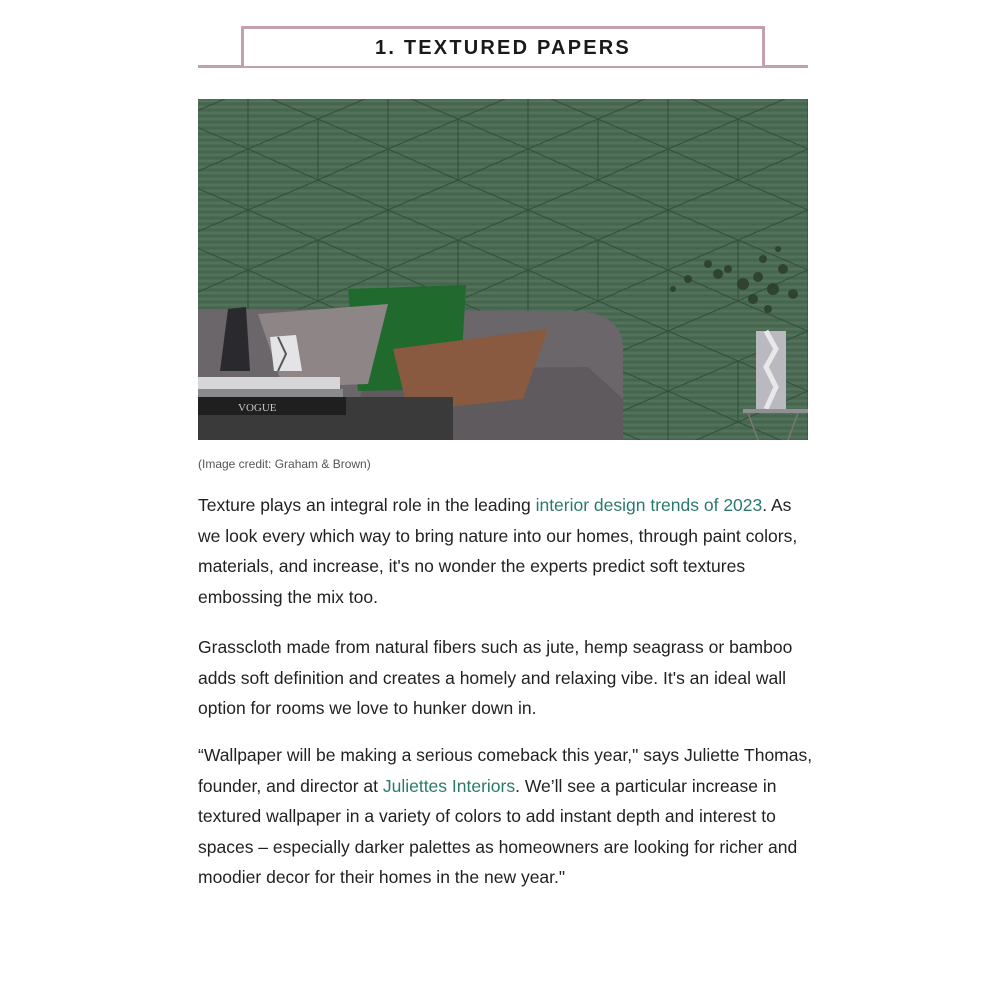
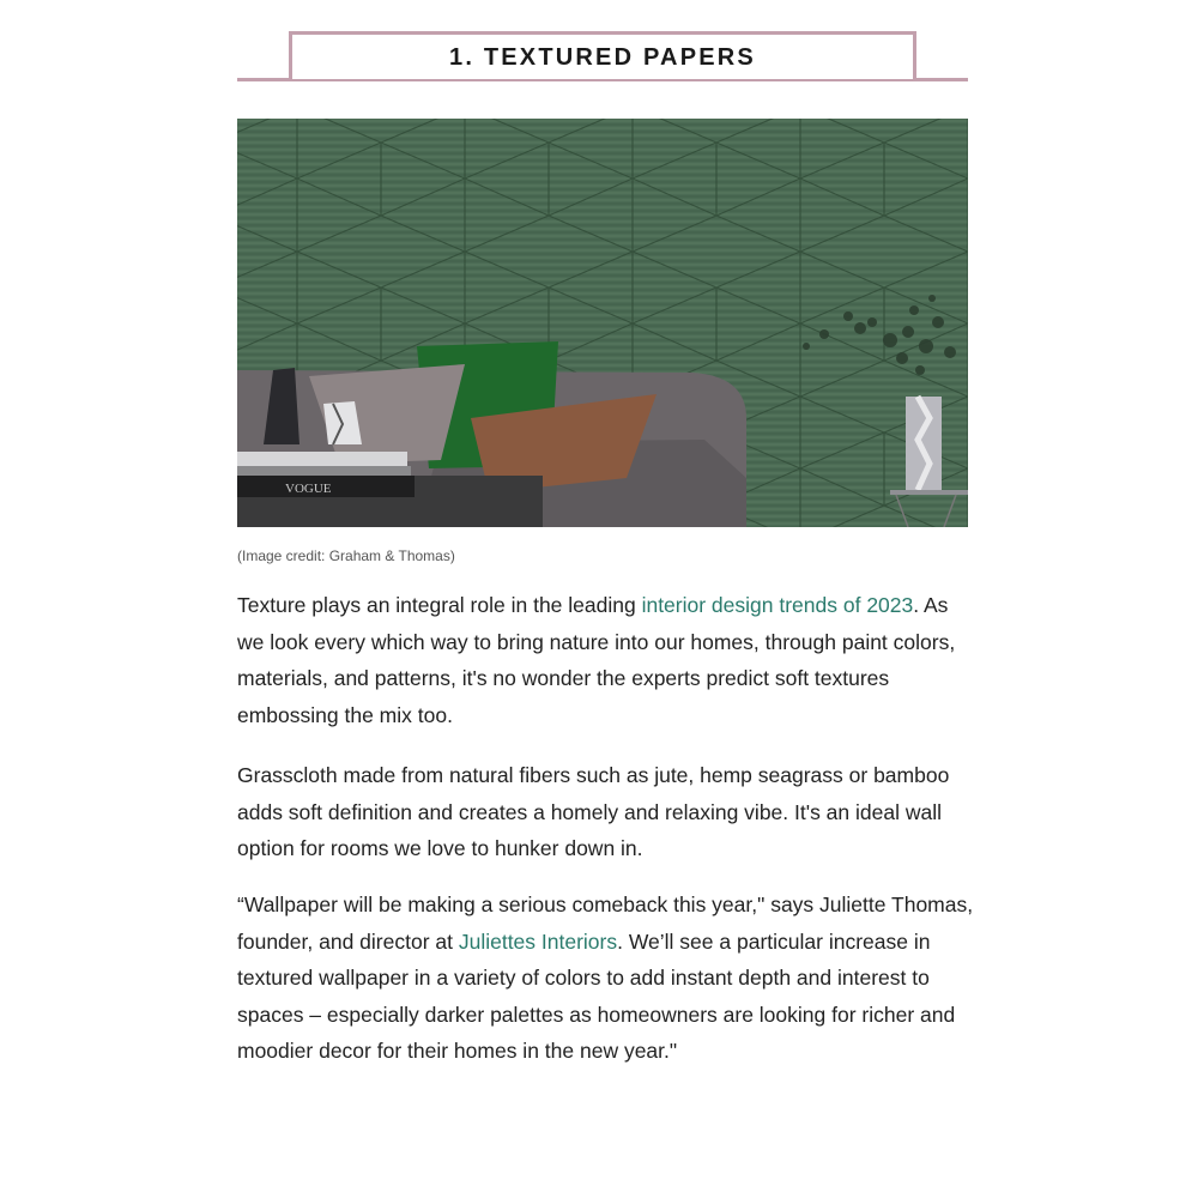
  1. TEXTURED PAPERS
  VOGUE
- (Image credit: Graham & Brown)
+ (Image credit: Graham & Thomas)
- Texture plays an integral role in the leading interior design trends of 2023. As we look every which way to bring nature into our homes, through paint colors, materials, and increase, it's no wonder the experts predict soft textures embossing the mix too.
+ Texture plays an integral role in the leading interior design trends of 2023. As we look every which way to bring nature into our homes, through paint colors, materials, and patterns, it's no wonder the experts predict soft textures embossing the mix too.
  Grasscloth made from natural fibers such as jute, hemp seagrass or bamboo adds soft definition and creates a homely and relaxing vibe. It's an ideal wall option for rooms we love to hunker down in.
  “Wallpaper will be making a serious comeback this year," says Juliette Thomas, founder, and director at Juliettes Interiors. We’ll see a particular increase in textured wallpaper in a variety of colors to add instant depth and interest to spaces – especially darker palettes as homeowners are looking for richer and moodier decor for their homes in the new year."
